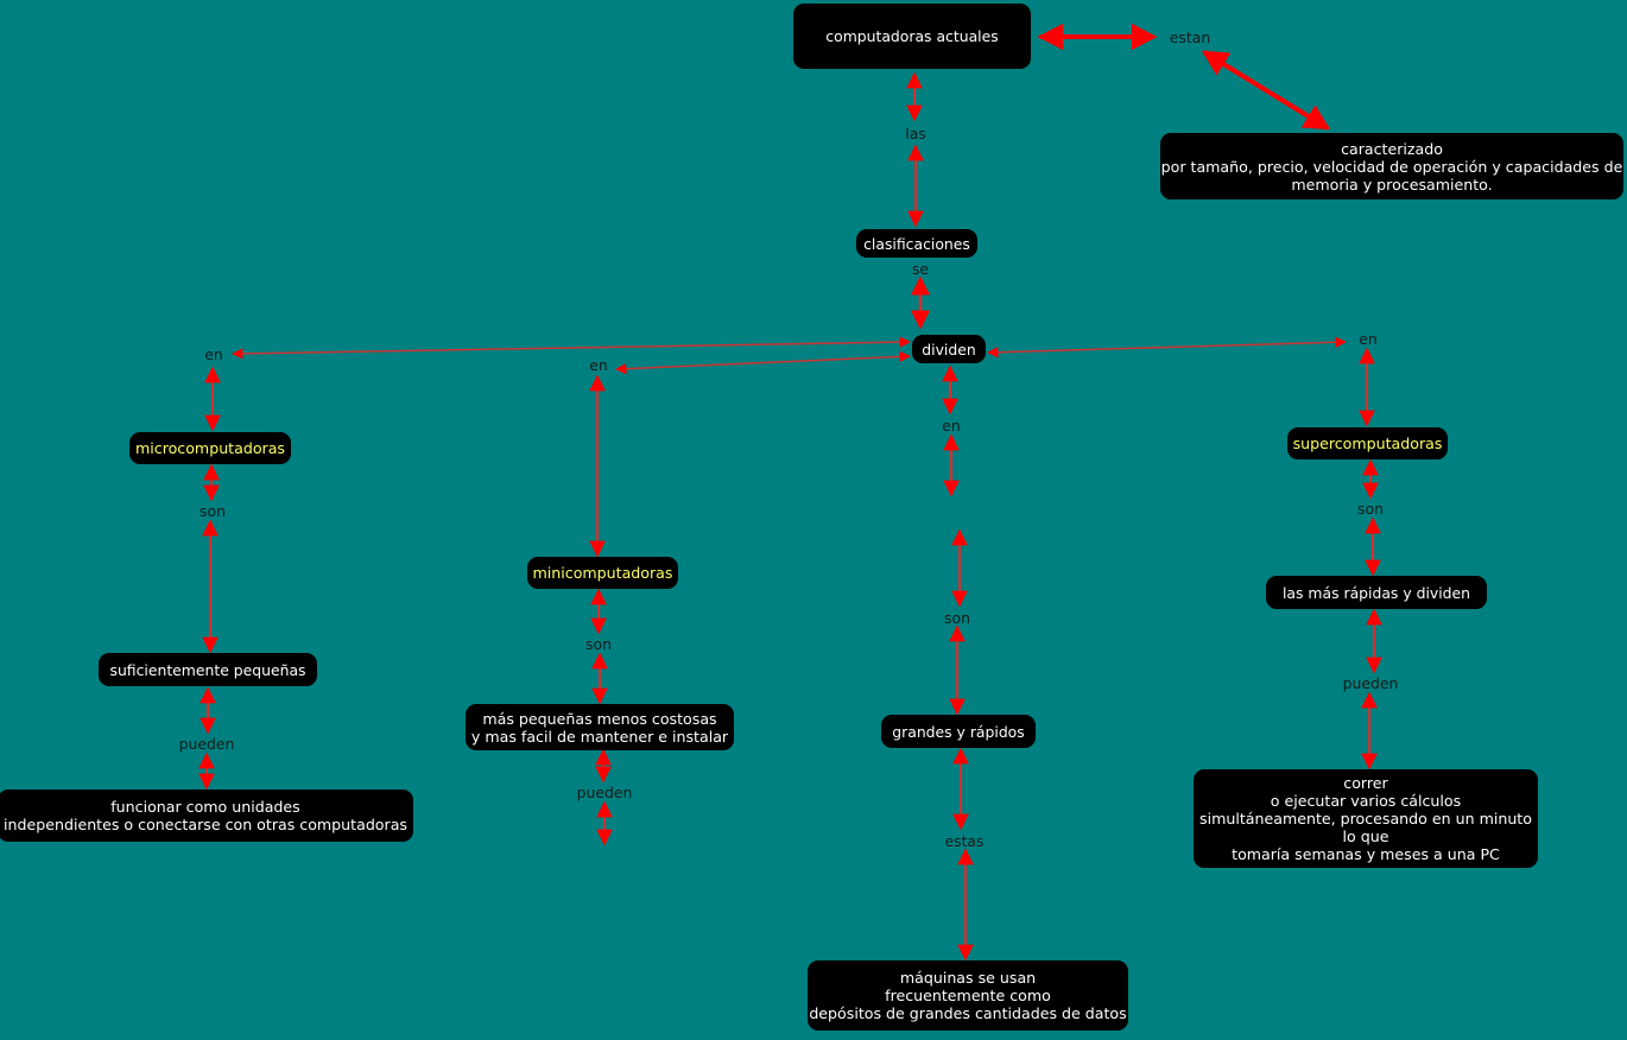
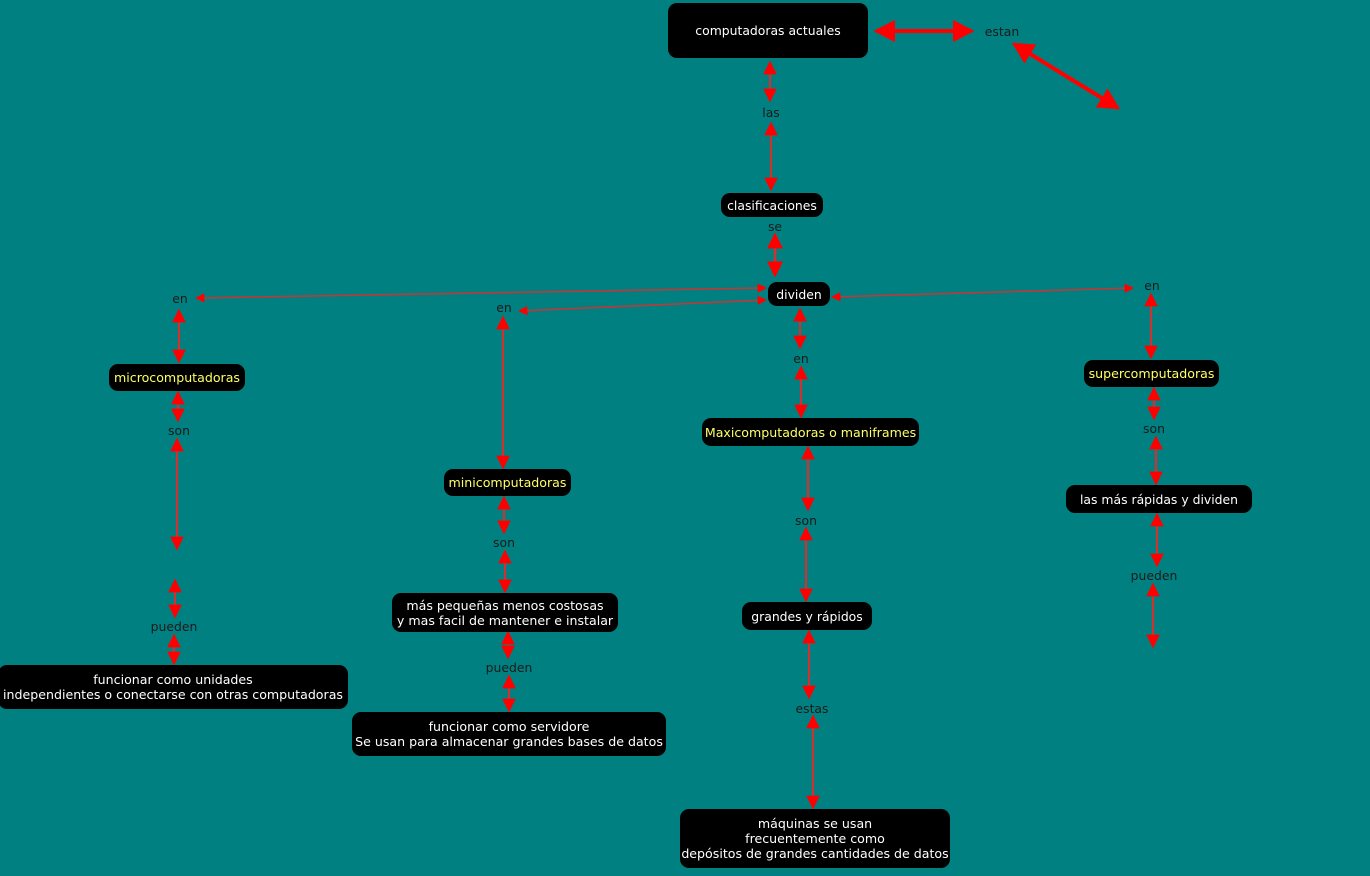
  computadoras actuales
- caracterizado
- por tamaño, precio, velocidad de operación y capacidades de
- memoria y procesamiento.
  clasificaciones
  dividen
  microcomputadoras
- suficientemente pequeñas
  funcionar como unidades
  independientes o conectarse con otras computadoras
  minicomputadoras
  más pequeñas menos costosas
  y mas facil de mantener e instalar
+ funcionar como servidore
+ Se usan para almacenar grandes bases de datos
+ Maxicomputadoras o maniframes
  grandes y rápidos
  máquinas se usan
  frecuentemente como
  depósitos de grandes cantidades de datos
  supercomputadoras
  las más rápidas y dividen
- correr
- o ejecutar varios cálculos
- simultáneamente, procesando en un minuto
- lo que
- tomaría semanas y meses a una PC
  estan
  las
  se
  en
  en
  en
  en
  son
  pueden
  son
  pueden
  son
  estas
  son
  pueden
